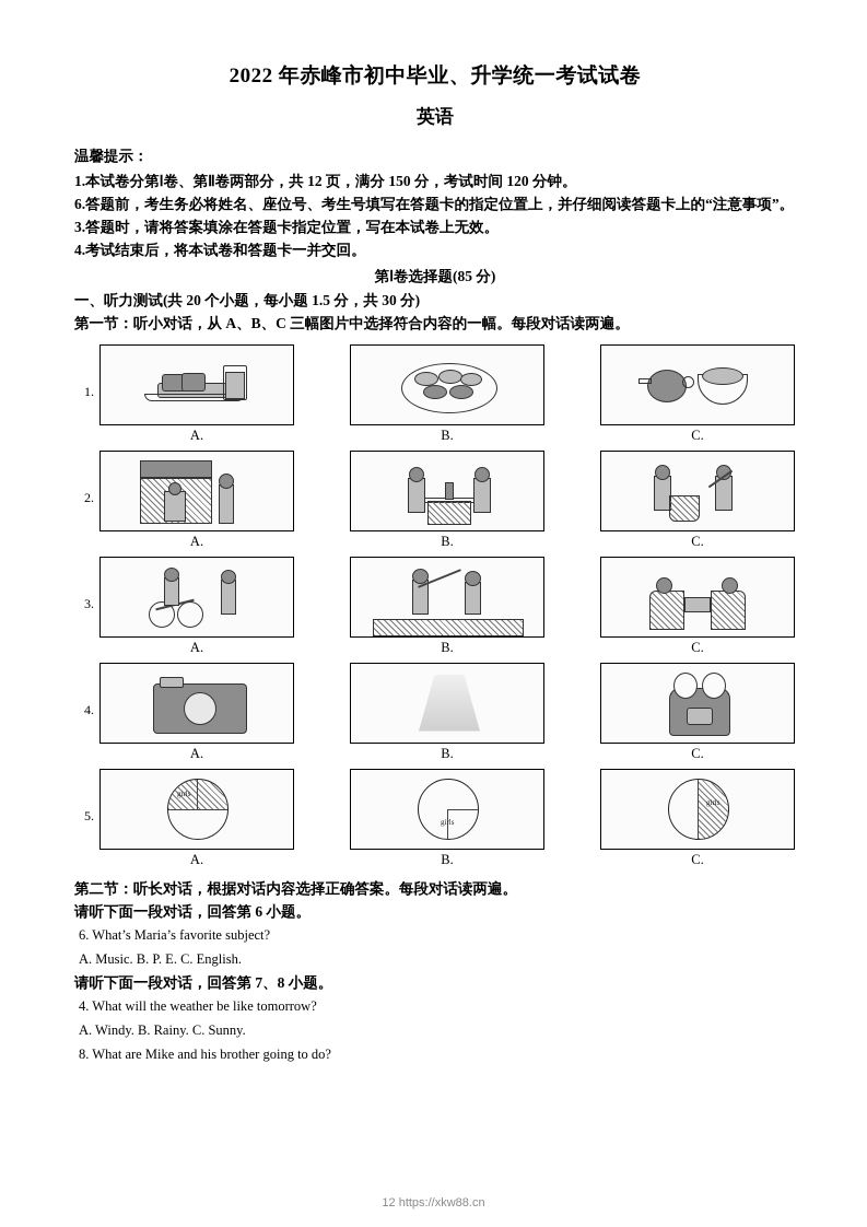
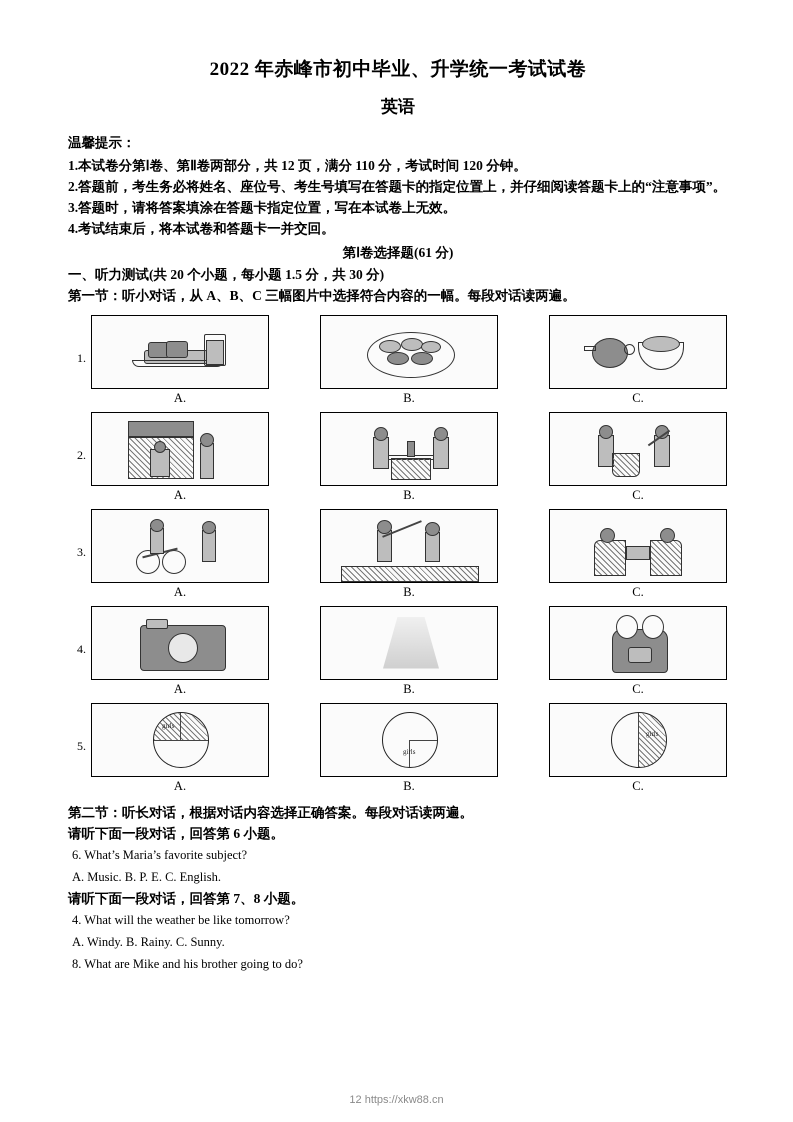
  2022 年赤峰市初中毕业、升学统一考试试卷
  英语
  温馨提示：
- 1.本试卷分第Ⅰ卷、第Ⅱ卷两部分，共 12 页，满分 150 分，考试时间 120 分钟。
+ 1.本试卷分第Ⅰ卷、第Ⅱ卷两部分，共 12 页，满分 110 分，考试时间 120 分钟。
- 6.答题前，考生务必将姓名、座位号、考生号填写在答题卡的指定位置上，并仔细阅读答题卡上的“注意事项”。
+ 2.答题前，考生务必将姓名、座位号、考生号填写在答题卡的指定位置上，并仔细阅读答题卡上的“注意事项”。
  3.答题时，请将答案填涂在答题卡指定位置，写在本试卷上无效。
  4.考试结束后，将本试卷和答题卡一并交回。
- 第Ⅰ卷选择题(85 分)
+ 第Ⅰ卷选择题(61 分)
  一、听力测试(共 20 个小题，每小题 1.5 分，共 30 分)
  第一节：听小对话，从 A、B、C 三幅图片中选择符合内容的一幅。每段对话读两遍。
  1.
  A.
  B.
  C.
  2.
  A.
  B.
  C.
  3.
  A.
  B.
  C.
  4.
  A.
  B.
  C.
  5.
  girls
  A.
  girls
  B.
  girls
  C.
  第二节：听长对话，根据对话内容选择正确答案。每段对话读两遍。
  请听下面一段对话，回答第 6 小题。
  6. What’s Maria’s favorite subject?
  A. Music. B. P. E. C. English.
  请听下面一段对话，回答第 7、8 小题。
  4. What will the weather be like tomorrow?
  A. Windy. B. Rainy. C. Sunny.
  8. What are Mike and his brother going to do?
  12 https://xkw88.cn
